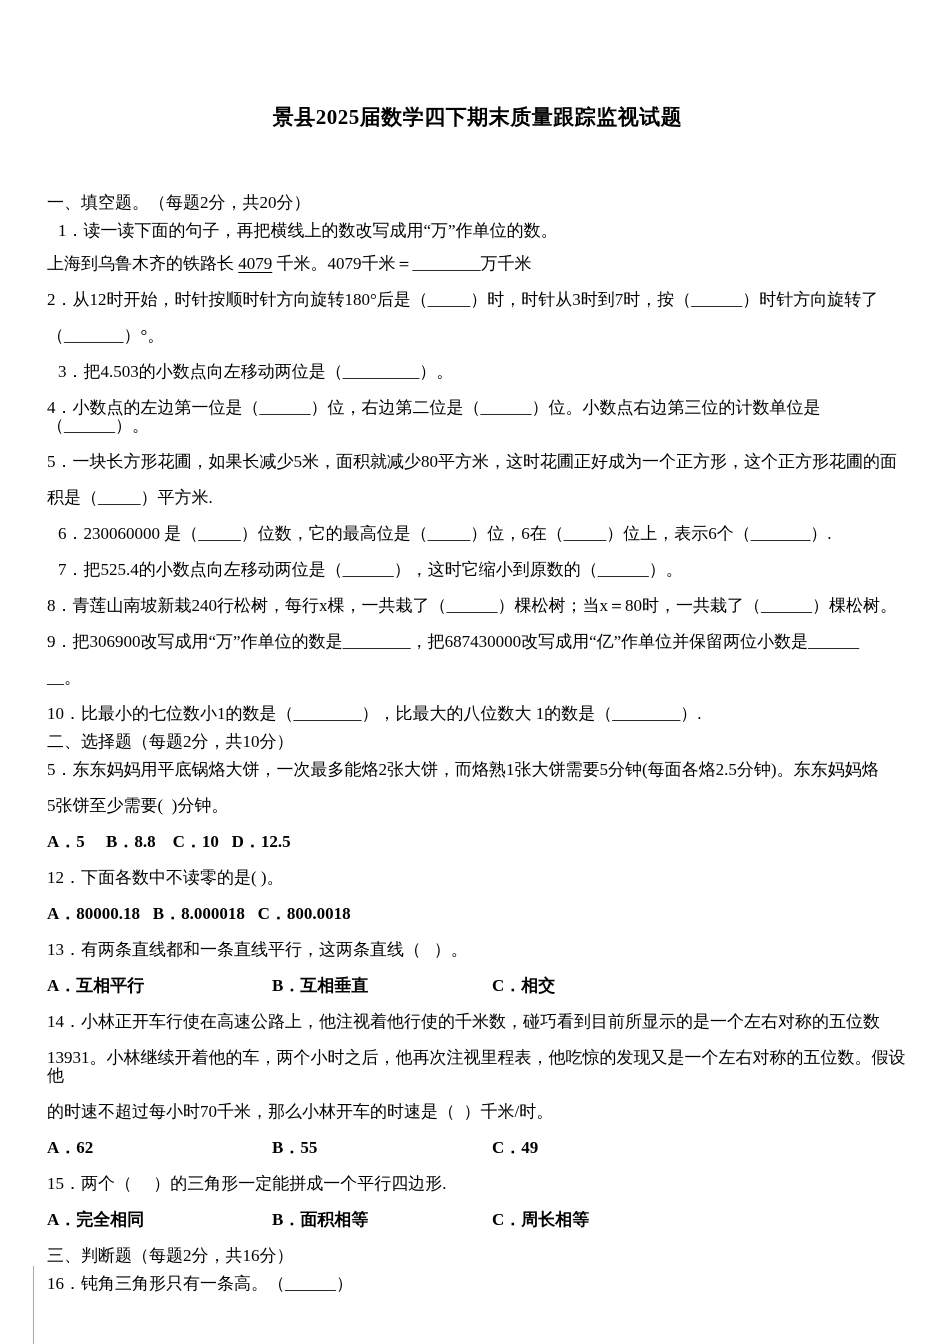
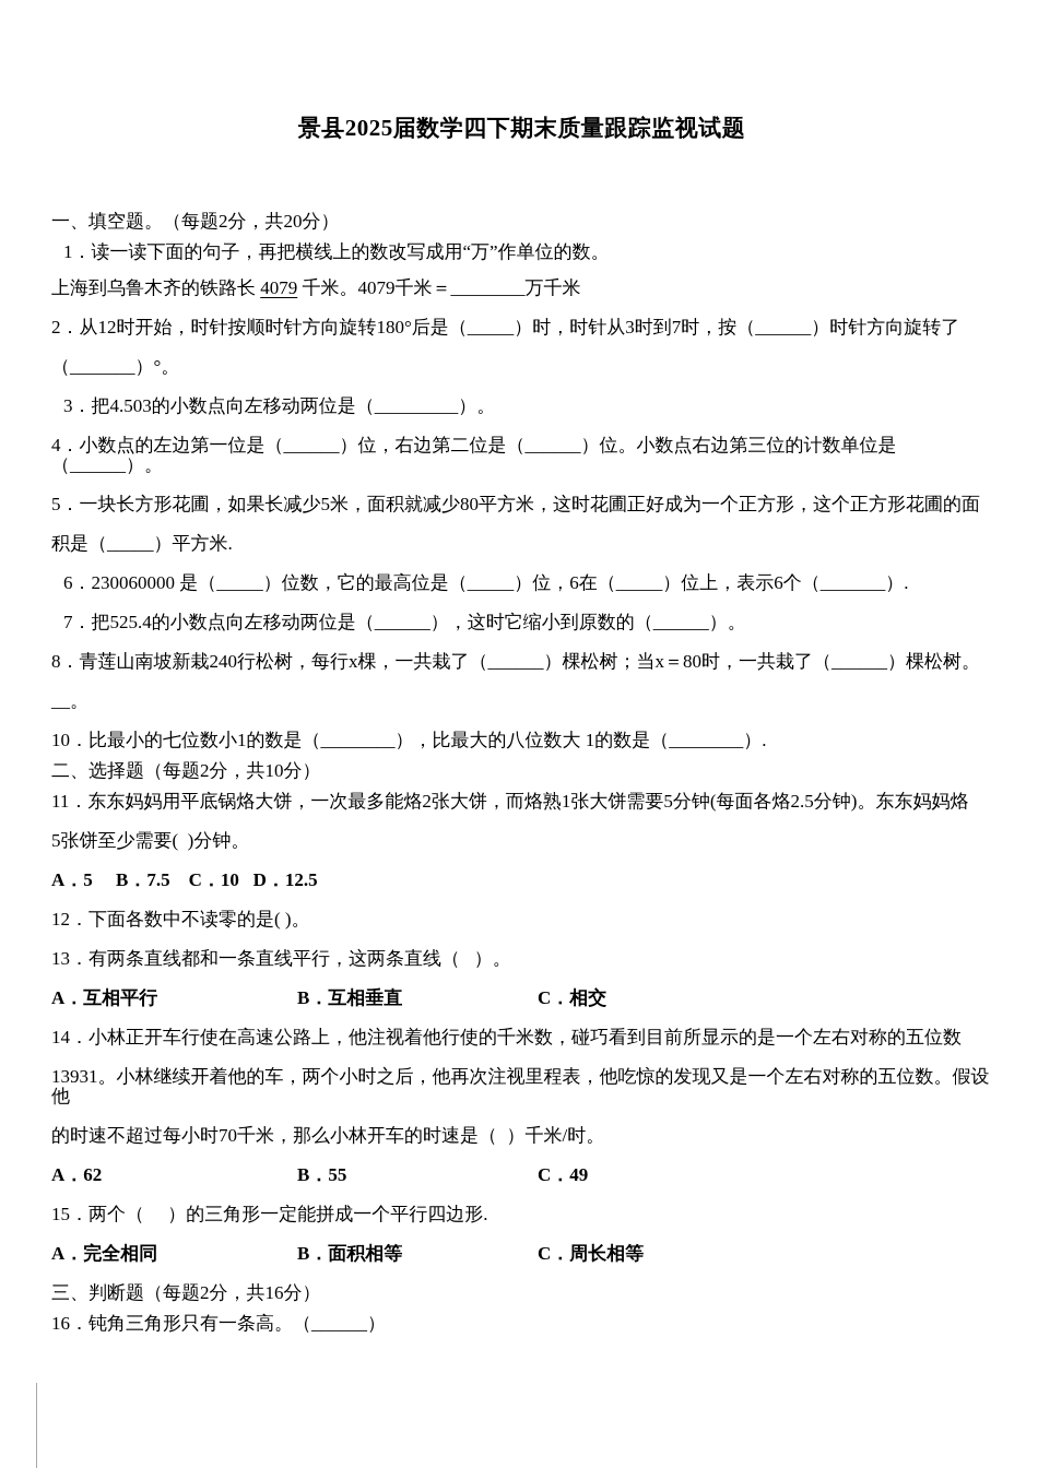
  景县2025届数学四下期末质量跟踪监视试题
  一、填空题。（每题2分，共20分）
  1．读一读下面的句子，再把横线上的数改写成用“万”作单位的数。
  上海到乌鲁木齐的铁路长 4079 千米。4079千米＝________万千米
  2．从12时开始，时针按顺时针方向旋转180°后是（_____）时，时针从3时到7时，按（______）时针方向旋转了
  （_______）°。
  3．把4.503的小数点向左移动两位是（_________）。
  4．小数点的左边第一位是（______）位，右边第二位是（______）位。小数点右边第三位的计数单位是（______）。
  5．一块长方形花圃，如果长减少5米，面积就减少80平方米，这时花圃正好成为一个正方形，这个正方形花圃的面
  积是（_____）平方米.
  6．230060000 是（_____）位数，它的最高位是（_____）位，6在（_____）位上，表示6个（_______）.
  7．把525.4的小数点向左移动两位是（______），这时它缩小到原数的（______）。
  8．青莲山南坡新栽240行松树，每行x棵，一共栽了（______）棵松树；当x＝80时，一共栽了（______）棵松树。
- 9．把306900改写成用“万”作单位的数是________，把687430000改写成用“亿”作单位并保留两位小数是______
  __。
  10．比最小的七位数小1的数是（________），比最大的八位数大 1的数是（________）.
  二、选择题（每题2分，共10分）
- 5．东东妈妈用平底锅烙大饼，一次最多能烙2张大饼，而烙熟1张大饼需要5分钟(每面各烙2.5分钟)。东东妈妈烙
+ 11．东东妈妈用平底锅烙大饼，一次最多能烙2张大饼，而烙熟1张大饼需要5分钟(每面各烙2.5分钟)。东东妈妈烙
  5张饼至少需要( )分钟。
- A．5 B．8.8 C．10 D．12.5
+ A．5 B．7.5 C．10 D．12.5
  12．下面各数中不读零的是( )。
- A．80000.18 B．8.000018 C．800.0018
  13．有两条直线都和一条直线平行，这两条直线（ ）。
  A．互相平行 B．互相垂直 C．相交
  14．小林正开车行使在高速公路上，他注视着他行使的千米数，碰巧看到目前所显示的是一个左右对称的五位数
  13931。小林继续开着他的车，两个小时之后，他再次注视里程表，他吃惊的发现又是一个左右对称的五位数。假设他
  的时速不超过每小时70千米，那么小林开车的时速是（ ）千米/时。
  A．62 B．55 C．49
  15．两个（ ）的三角形一定能拼成一个平行四边形.
  A．完全相同 B．面积相等 C．周长相等
  三、判断题（每题2分，共16分）
  16．钝角三角形只有一条高。（______）
